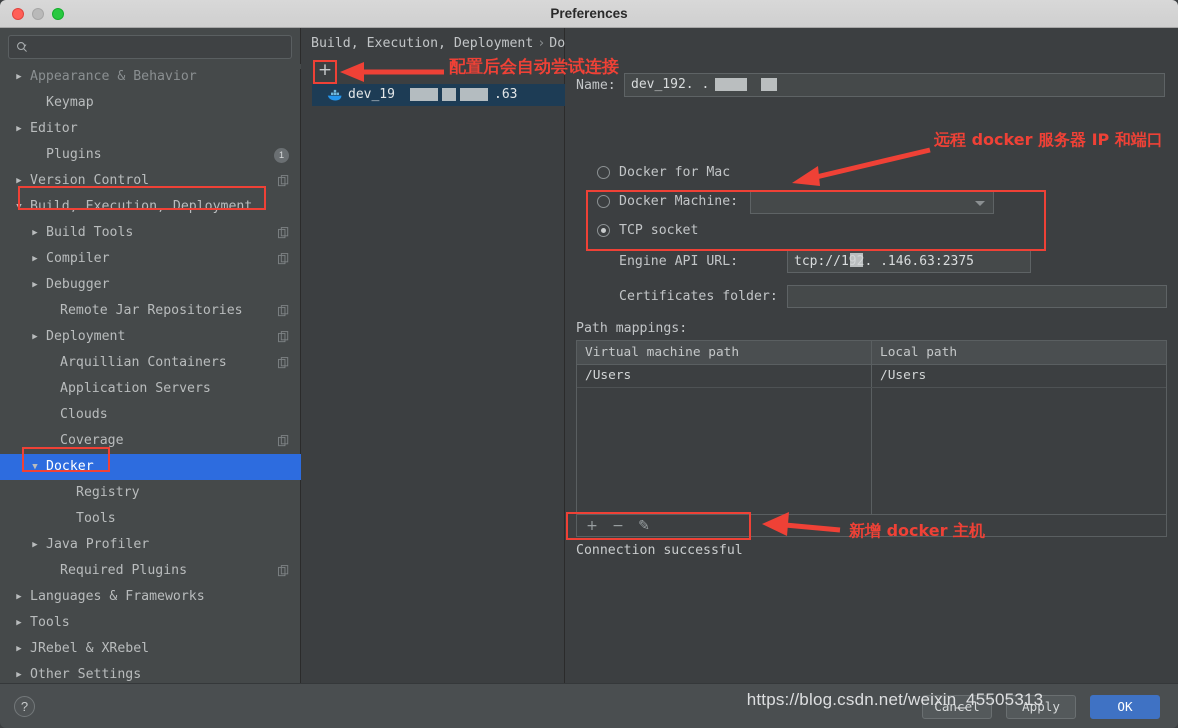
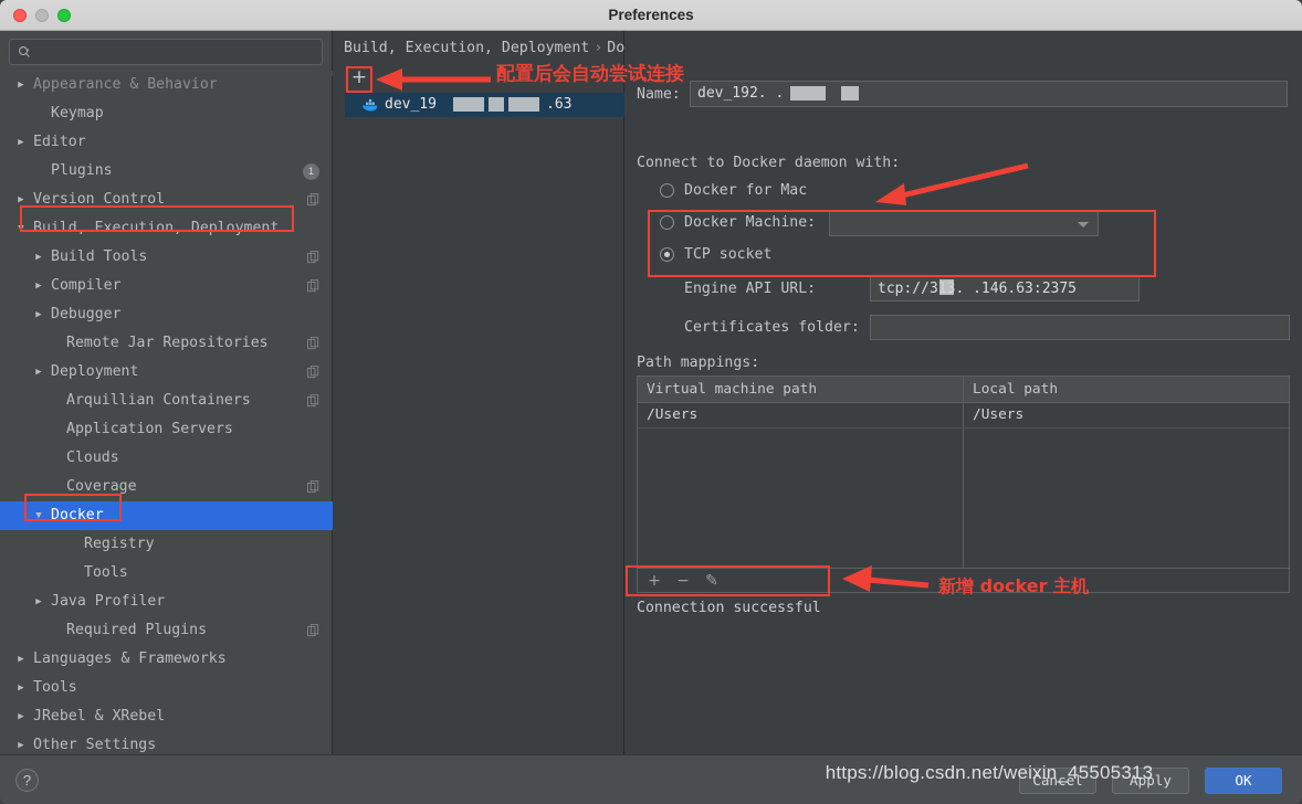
  Preferences
  ▶
  Appearance & Behavior
  Keymap
  ▶
  Editor
  Plugins
  1
  ▶
  Version Control
  ▼
  Build, Execution, Deployment
  ▶
  Build Tools
  ▶
  Compiler
  ▶
  Debugger
  Remote Jar Repositories
  ▶
  Deployment
  Arquillian Containers
  Application Servers
  Clouds
  Coverage
  ▼
  Docker
  Registry
  Tools
  ▶
  Java Profiler
  Required Plugins
  ▶
  Languages & Frameworks
  ▶
  Tools
  ▶
  JRebel & XRebel
  ▶
  Other Settings
  Build, Execution, Deployment › Do
  +
  dev_19
  .63
  Name:
  dev_192. .
+ Connect to Docker daemon with:
  Docker for Mac
  Docker Machine:
  TCP socket
  Engine API URL:
- tcp://192. .146.63:2375
+ tcp://313. .146.63:2375
  Certificates folder:
  Path mappings:
  Virtual machine path
  Local path
  /Users
  /Users
  +
  −
  ✎
  Connection successful
  ?
  Cancel
  Apply
  OK
  配置后会自动尝试连接
- 远程 docker 服务器 IP 和端口
  新增 docker 主机
  https://blog.csdn.net/weixin_45505313
